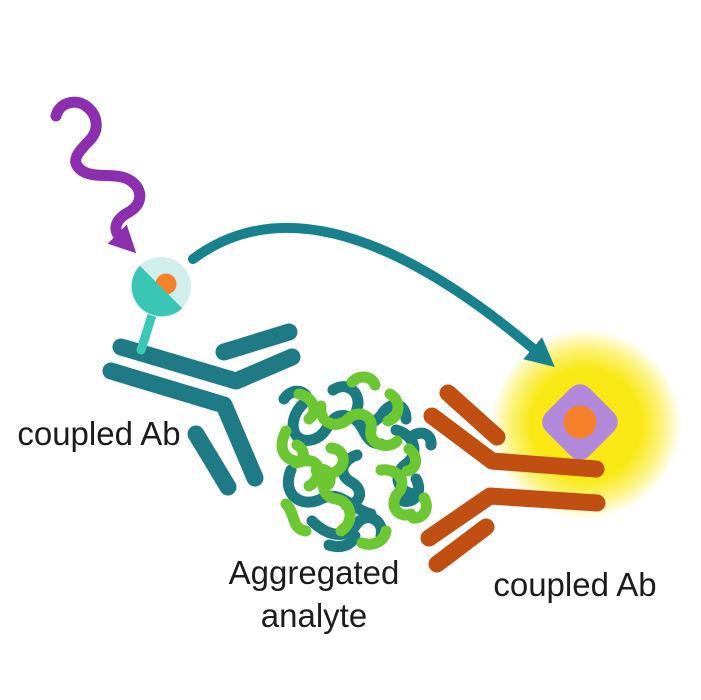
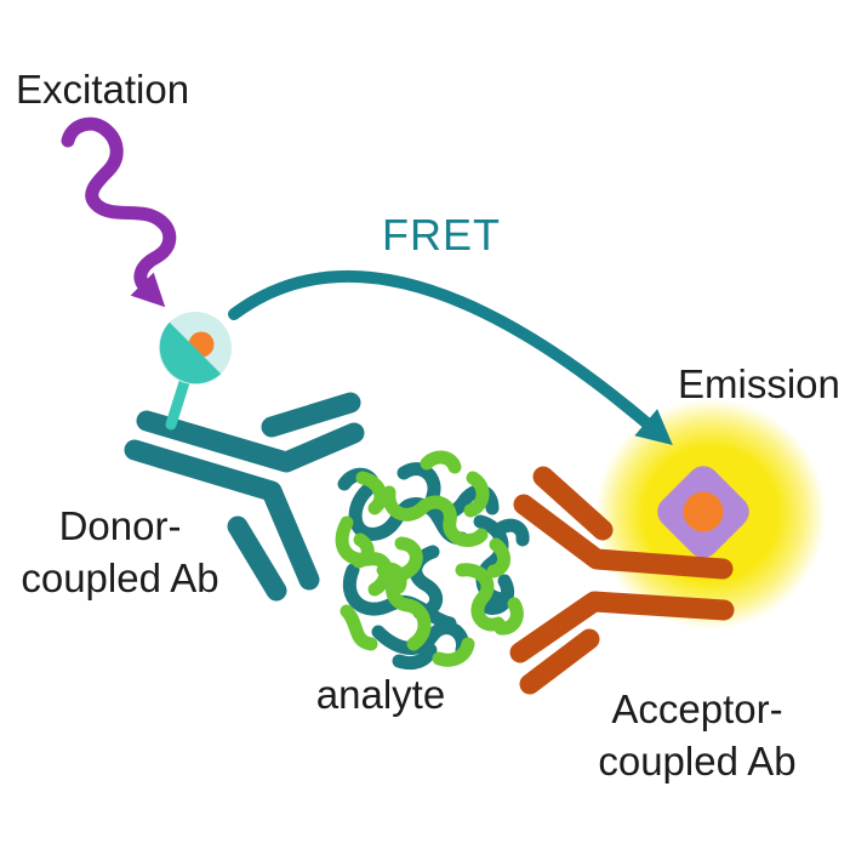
+ Excitation
+ FRET
+ Emission
+ Donor-
  coupled Ab
- Aggregated
  analyte
+ Acceptor-
  coupled Ab
